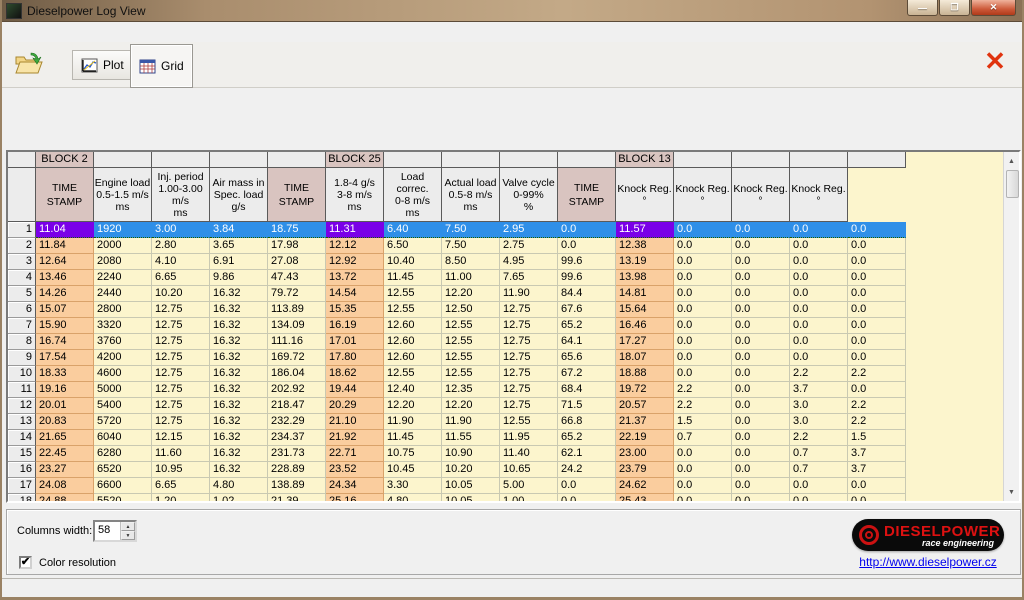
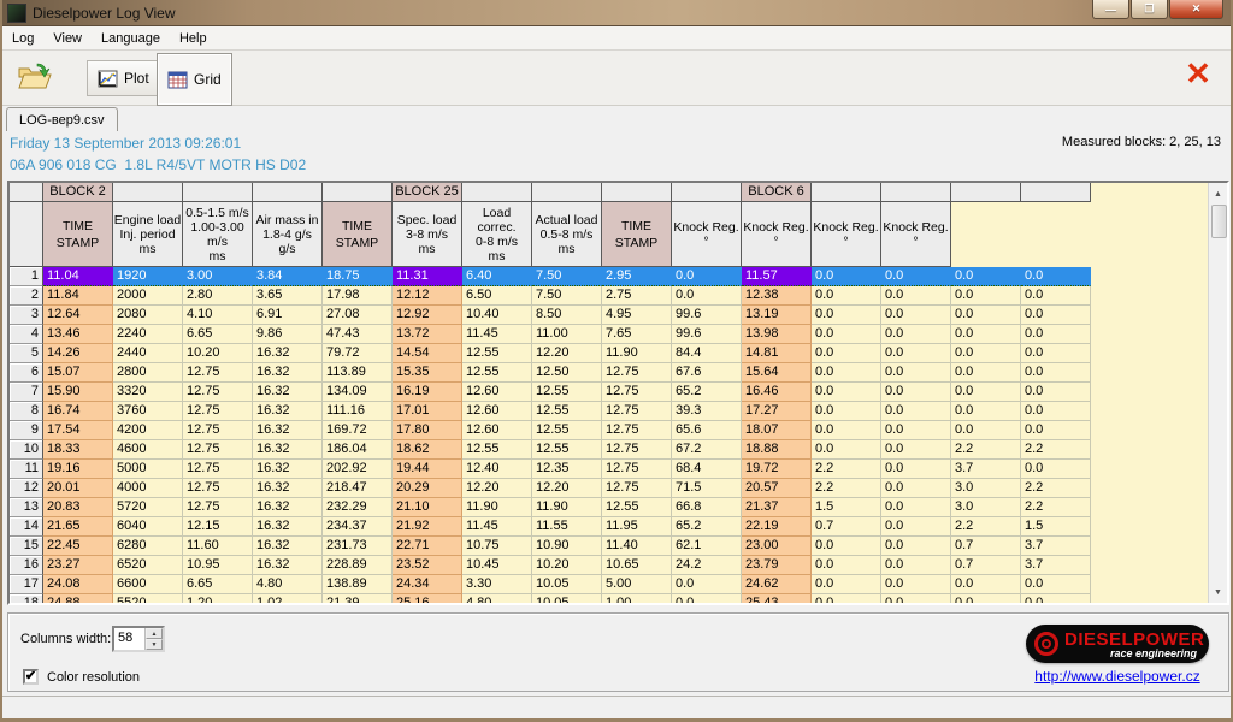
  Dieselpower Log View
  —
  ❐
  ✕
+ Log
+ View
+ Language
+ Help
  Plot
  Grid
  ✕
+ LOG-вер9.csv
+ Friday 13 September 2013 09:26:01
+ 06A 906 018 CG 1.8L R4/5VT MOTR HS D02
+ Measured blocks: 2, 25, 13
  BLOCK 2
  BLOCK 25
- BLOCK 13
+ BLOCK 6
  TIME
  STAMP
  Engine load
- 0.5-1.5 m/s
+ Inj. period
  ms
- Inj. period
+ 0.5-1.5 m/s
  1.00-3.00
  m/s
  ms
  Air mass in
- Spec. load
+ 1.8-4 g/s
  g/s
  TIME
  STAMP
- 1.8-4 g/s
+ Spec. load
  3-8 m/s
  ms
  Load
  correc.
  0-8 m/s
  ms
  Actual load
  0.5-8 m/s
  ms
- Valve cycle
- 0-99%
- %
  TIME
  STAMP
  Knock Reg.
  °
  Knock Reg.
  °
  Knock Reg.
  °
  Knock Reg.
  °
  1
  11.04
  1920
  3.00
  3.84
  18.75
  11.31
  6.40
  7.50
  2.95
  0.0
  11.57
  0.0
  0.0
  0.0
  0.0
  2
  11.84
  2000
  2.80
  3.65
  17.98
  12.12
  6.50
  7.50
  2.75
  0.0
  12.38
  0.0
  0.0
  0.0
  0.0
  3
  12.64
  2080
  4.10
  6.91
  27.08
  12.92
  10.40
  8.50
  4.95
  99.6
  13.19
  0.0
  0.0
  0.0
  0.0
  4
  13.46
  2240
  6.65
  9.86
  47.43
  13.72
  11.45
  11.00
  7.65
  99.6
  13.98
  0.0
  0.0
  0.0
  0.0
  5
  14.26
  2440
  10.20
  16.32
  79.72
  14.54
  12.55
  12.20
  11.90
  84.4
  14.81
  0.0
  0.0
  0.0
  0.0
  6
  15.07
  2800
  12.75
  16.32
  113.89
  15.35
  12.55
  12.50
  12.75
  67.6
  15.64
  0.0
  0.0
  0.0
  0.0
  7
  15.90
  3320
  12.75
  16.32
  134.09
  16.19
  12.60
  12.55
  12.75
  65.2
  16.46
  0.0
  0.0
  0.0
  0.0
  8
  16.74
  3760
  12.75
  16.32
  111.16
  17.01
  12.60
  12.55
  12.75
- 64.1
+ 39.3
  17.27
  0.0
  0.0
  0.0
  0.0
  9
  17.54
  4200
  12.75
  16.32
  169.72
  17.80
  12.60
  12.55
  12.75
  65.6
  18.07
  0.0
  0.0
  0.0
  0.0
  10
  18.33
  4600
  12.75
  16.32
  186.04
  18.62
  12.55
  12.55
  12.75
  67.2
  18.88
  0.0
  0.0
  2.2
  2.2
  11
  19.16
  5000
  12.75
  16.32
  202.92
  19.44
  12.40
  12.35
  12.75
  68.4
  19.72
  2.2
  0.0
  3.7
  0.0
  12
  20.01
- 5400
+ 4000
  12.75
  16.32
  218.47
  20.29
  12.20
  12.20
  12.75
  71.5
  20.57
  2.2
  0.0
  3.0
  2.2
  13
  20.83
  5720
  12.75
  16.32
  232.29
  21.10
  11.90
  11.90
  12.55
  66.8
  21.37
  1.5
  0.0
  3.0
  2.2
  14
  21.65
  6040
  12.15
  16.32
  234.37
  21.92
  11.45
  11.55
  11.95
  65.2
  22.19
  0.7
  0.0
  2.2
  1.5
  15
  22.45
  6280
  11.60
  16.32
  231.73
  22.71
  10.75
  10.90
  11.40
  62.1
  23.00
  0.0
  0.0
  0.7
  3.7
  16
  23.27
  6520
  10.95
  16.32
  228.89
  23.52
  10.45
  10.20
  10.65
  24.2
  23.79
  0.0
  0.0
  0.7
  3.7
  17
  24.08
  6600
  6.65
  4.80
  138.89
  24.34
  3.30
  10.05
  5.00
  0.0
  24.62
  0.0
  0.0
  0.0
  0.0
  Columns width:
  58
  ✔
  Color resolution
  DIESELPOWER
  race engineering
  http://www.dieselpower.cz
